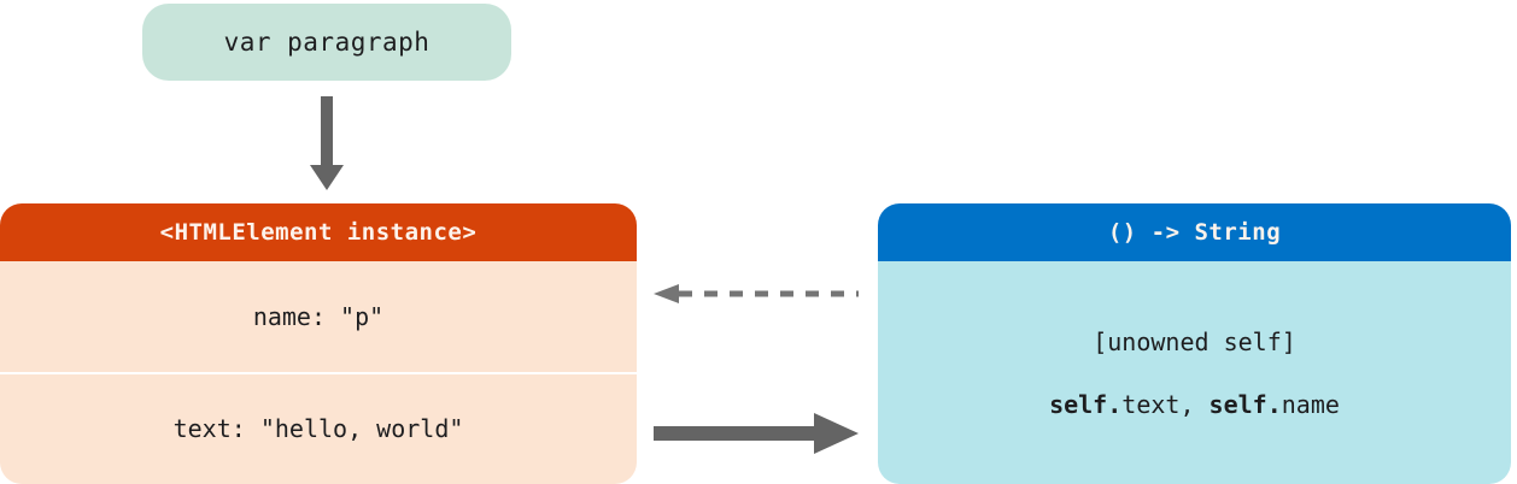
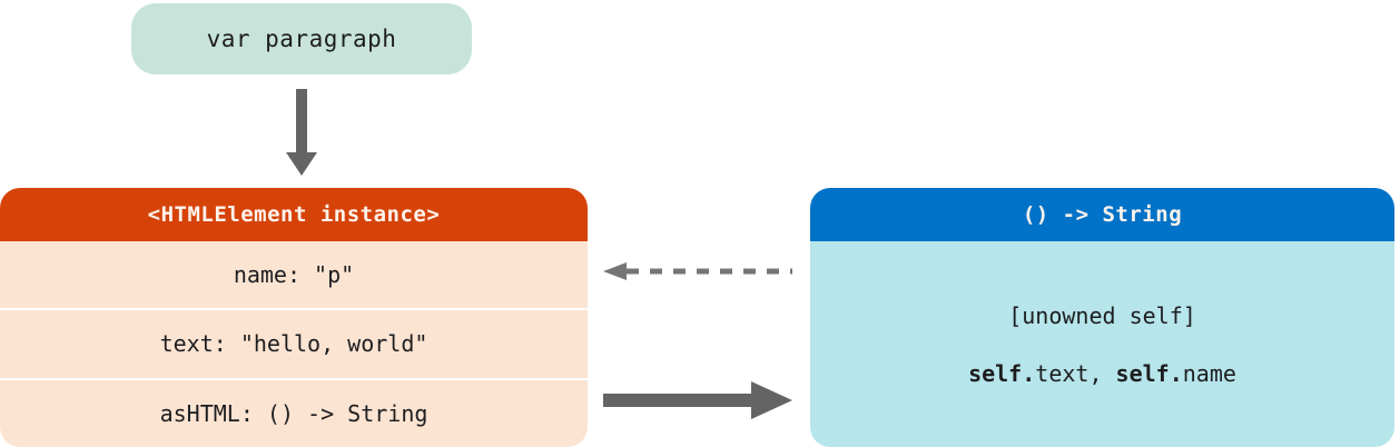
  var paragraph
  <HTMLElement instance>
  name: "p"
  text: "hello, world"
+ asHTML: () -> String
  () -> String
  [unowned self]
  self.text, self.name
